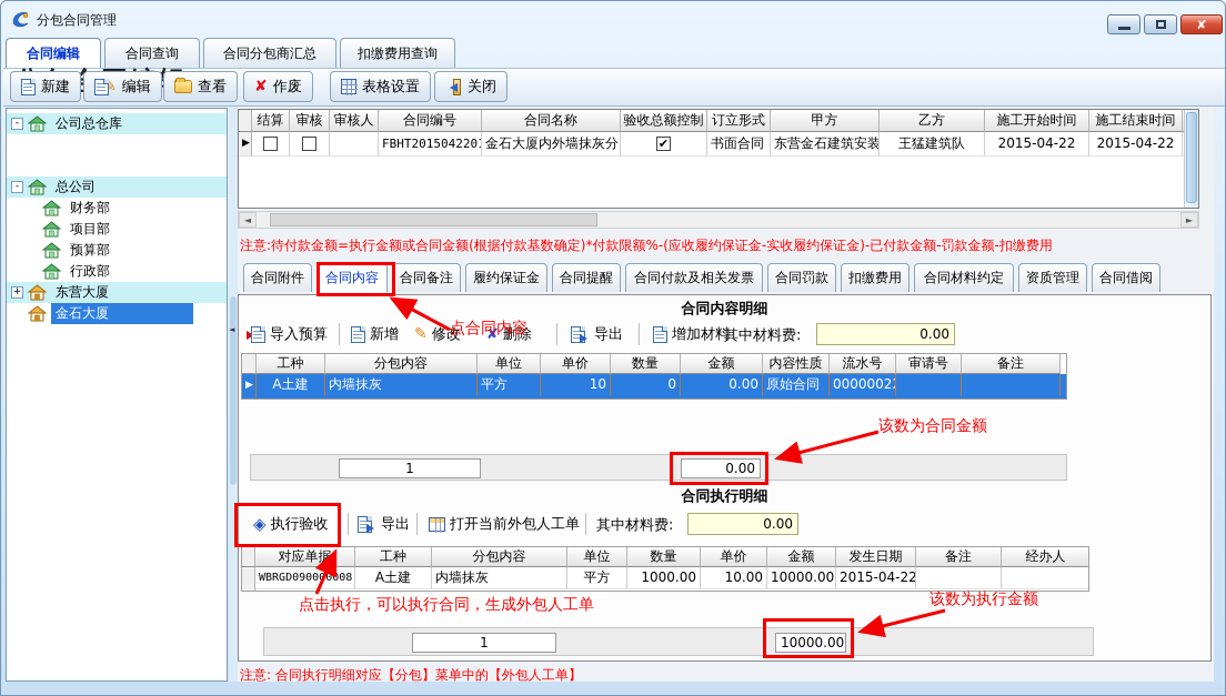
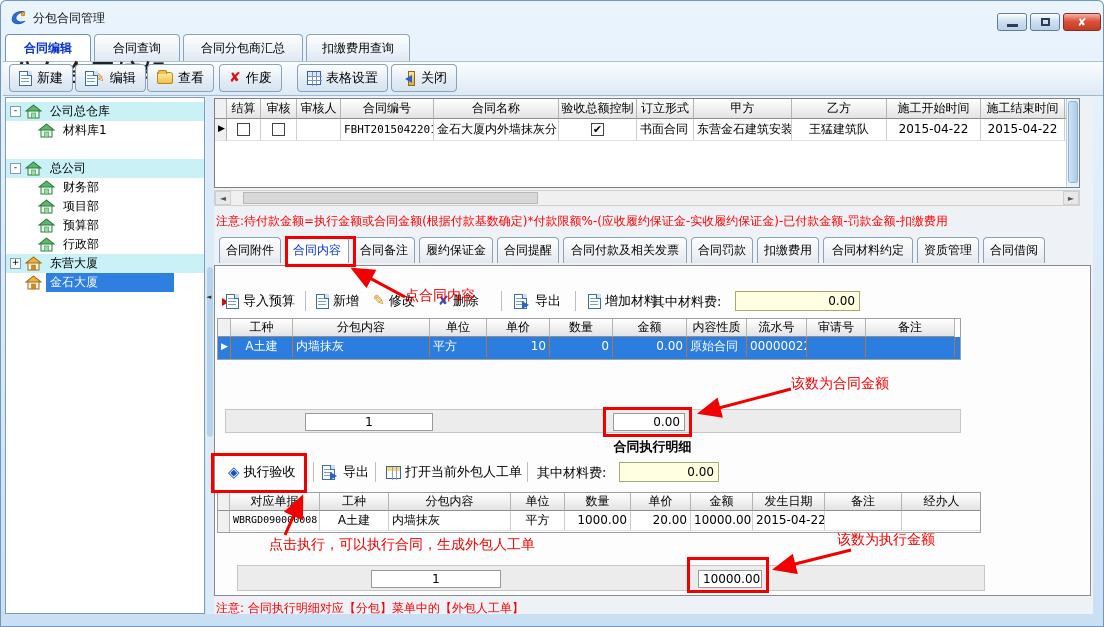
  分包合同管理
  ✘
  合同编辑
  合同查询
  合同分包商汇总
  扣缴费用查询
  新建
  ✎
  编辑
  查看
  ✘
  作废
  表格设置
  关闭
  -
  公司总仓库
+ 材料库1
  -
  总公司
  财务部
  项目部
  预算部
  行政部
  +
  东营大厦
  金石大厦
  ◄
  结算
  审核
  审核人
  合同编号
  合同名称
  验收总额控制
  订立形式
  甲方
  乙方
  施工开始时间
  施工结束时间
  ▶
  FBHT2015042201
  金石大厦内外墙抹灰分
  ✔
  书面合同
  东营金石建筑安装
  王猛建筑队
  2015-04-22
  2015-04-22
  ◄
  ►
  注意:待付款金额=执行金额或合同金额(根据付款基数确定)*付款限额%-(应收履约保证金-实收履约保证金)-已付款金额-罚款金额-扣缴费用
  合同附件
  合同内容
  合同备注
  履约保证金
  合同提醒
  合同付款及相关发票
  合同罚款
  扣缴费用
  合同材料约定
  资质管理
  合同借阅
- 合同内容明细
  导入预算
  新增
  ✎
  修改
  ✘
  删除
  导出
  增加材料
  其中材料费:
  0.00
  工种
  分包内容
  单位
  单价
  数量
  金额
  内容性质
  流水号
  审请号
  备注
  ▶
  A土建
  内墙抹灰
  平方
  10
  0
  0.00
  原始合同
  0000002
  1
  0.00
  合同执行明细
  ◈
  执行验收
  导出
  打开当前外包人工单
  其中材料费:
  0.00
  对应单据
  工种
  分包内容
  单位
  数量
  单价
  金额
  发生日期
  备注
  经办人
  WBRGD09000008
  A土建
  内墙抹灰
  平方
  1000.00
- 10.00
+ 20.00
  10000.00
  2015-04-22
  1
  10000.00
  注意: 合同执行明细对应【分包】菜单中的【外包人工单】
  点合同内容
  该数为合同金额
  点击执行，可以执行合同，生成外包人工单
  该数为执行金额
